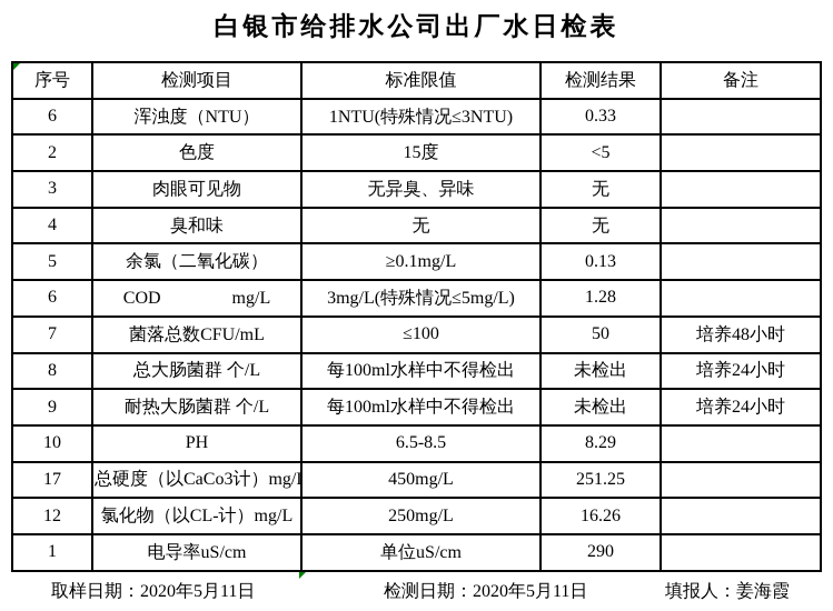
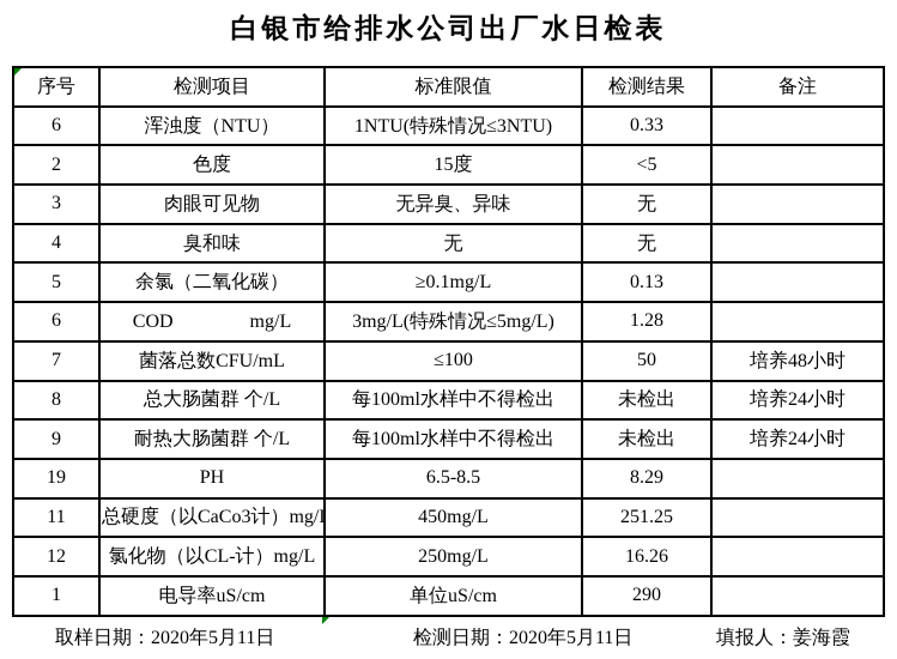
  白银市给排水公司出厂水日检表
  序号	检测项目	标准限值	检测结果	备注
  6	浑浊度（NTU）	1NTU(特殊情况≤3NTU)	0.33
  2	色度	15度	<5
  3	肉眼可见物	无异臭、异味	无
  4	臭和味	无	无
  5	余氯（二氧化碳）	≥0.1mg/L	0.13
  6	COD mg/L	3mg/L(特殊情况≤5mg/L)	1.28
  7	菌落总数CFU/mL	≤100	50	培养48小时
  8	总大肠菌群 个/L	每100ml水样中不得检出	未检出	培养24小时
  9	耐热大肠菌群 个/L	每100ml水样中不得检出	未检出	培养24小时
- 10	PH	6.5-8.5	8.29
+ 19	PH	6.5-8.5	8.29
- 17	总硬度（以CaCo3计）mg/	450mg/L	251.25
+ 11	总硬度（以CaCo3计）mg/	450mg/L	251.25
  12	氯化物（以CL-计）mg/L	250mg/L	16.26
  1	电导率uS/cm	单位uS/cm	290
  取样日期：2020年5月11日
  检测日期：2020年5月11日
  填报人：姜海霞
